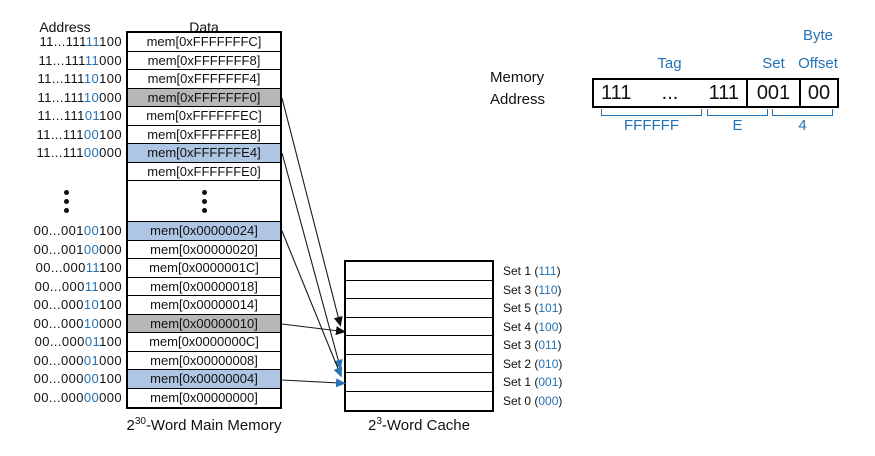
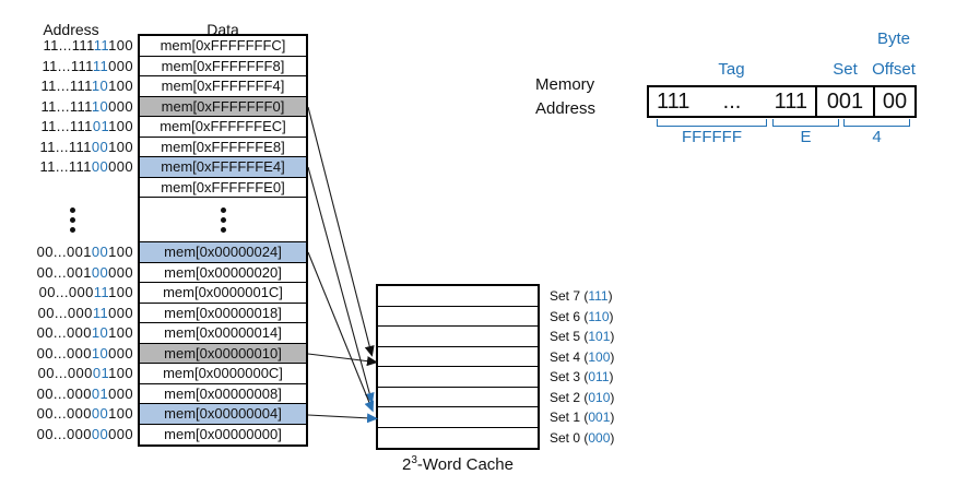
  Address
  Data
  11...11111100
  11...11111000
  11...11110100
  11...11110000
  11...11101100
  11...11100100
  11...11100000
  00...00100100
  00...00100000
  00...00011100
  00...00011000
  00...00010100
  00...00010000
  00...00001100
  00...00001000
  00...00000100
  00...00000000
  mem[0xFFFFFFFC]
  mem[0xFFFFFFF8]
  mem[0xFFFFFFF4]
  mem[0xFFFFFFF0]
  mem[0xFFFFFFEC]
  mem[0xFFFFFFE8]
  mem[0xFFFFFFE4]
  mem[0xFFFFFFE0]
  mem[0x00000024]
  mem[0x00000020]
  mem[0x0000001C]
  mem[0x00000018]
  mem[0x00000014]
  mem[0x00000010]
  mem[0x0000000C]
  mem[0x00000008]
  mem[0x00000004]
  mem[0x00000000]
- 230-Word Main Memory
- Set 1 (111)
+ Set 7 (111)
- Set 3 (110)
+ Set 6 (110)
  Set 5 (101)
  Set 4 (100)
  Set 3 (011)
  Set 2 (010)
  Set 1 (001)
  Set 0 (000)
  23-Word Cache
  Memory
  Address
  Byte
  Tag
  Set
  Offset
  111
  ...
  111
  001
  00
  FFFFFF
  E
  4
